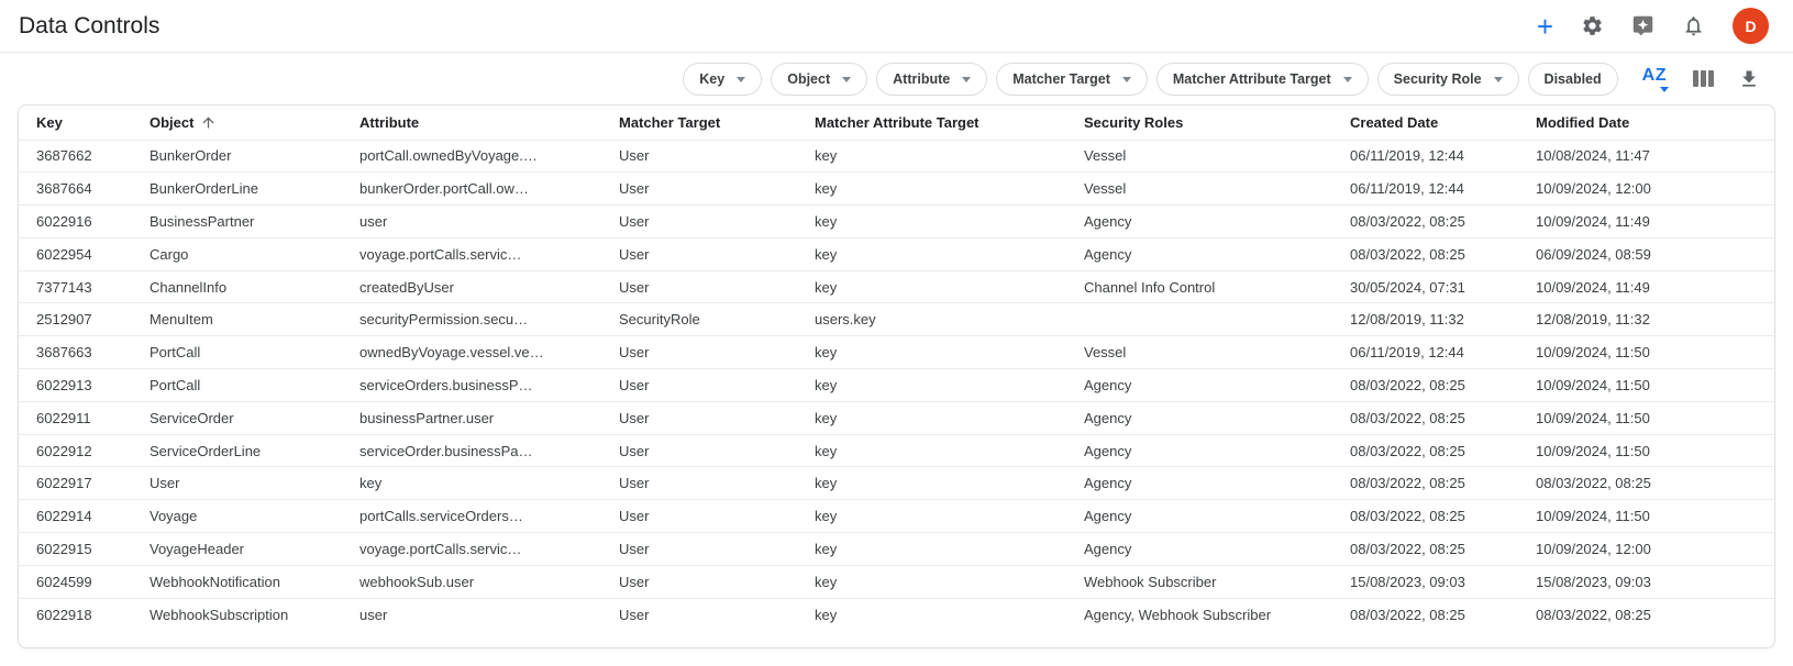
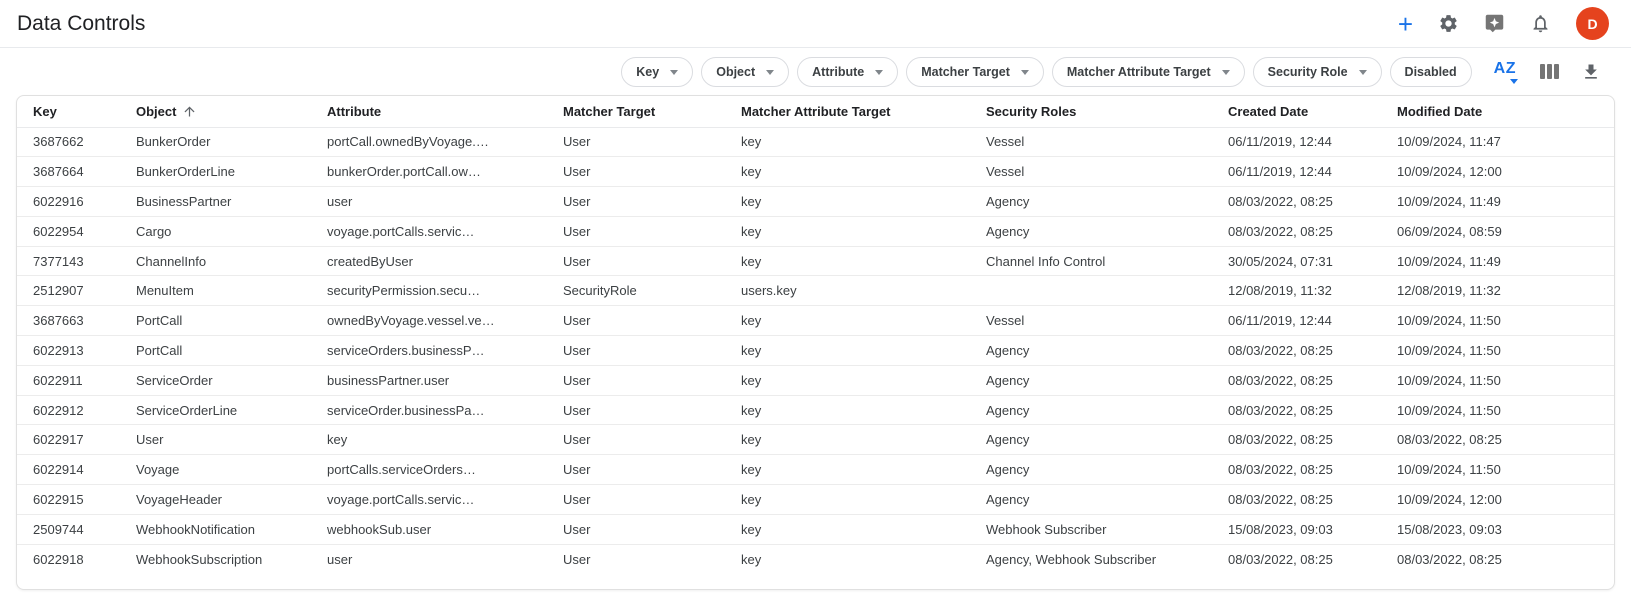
  Data Controls
  +
  D
  Key
  Object
  Attribute
  Matcher Target
  Matcher Attribute Target
  Security Role
  Disabled
  A
  Z
  Key	Object	Attribute	Matcher Target	Matcher Attribute Target	Security Roles	Created Date	Modified Date
- 3687662	BunkerOrder	portCall.ownedByVoyage.…	User	key	Vessel	06/11/2019, 12:44	10/08/2024, 11:47
+ 3687662	BunkerOrder	portCall.ownedByVoyage.…	User	key	Vessel	06/11/2019, 12:44	10/09/2024, 11:47
  3687664	BunkerOrderLine	bunkerOrder.portCall.ow…	User	key	Vessel	06/11/2019, 12:44	10/09/2024, 12:00
  6022916	BusinessPartner	user	User	key	Agency	08/03/2022, 08:25	10/09/2024, 11:49
  6022954	Cargo	voyage.portCalls.servic…	User	key	Agency	08/03/2022, 08:25	06/09/2024, 08:59
  7377143	ChannelInfo	createdByUser	User	key	Channel Info Control	30/05/2024, 07:31	10/09/2024, 11:49
  2512907	MenuItem	securityPermission.secu…	SecurityRole	users.key		12/08/2019, 11:32	12/08/2019, 11:32
  3687663	PortCall	ownedByVoyage.vessel.ve…	User	key	Vessel	06/11/2019, 12:44	10/09/2024, 11:50
  6022913	PortCall	serviceOrders.businessP…	User	key	Agency	08/03/2022, 08:25	10/09/2024, 11:50
  6022911	ServiceOrder	businessPartner.user	User	key	Agency	08/03/2022, 08:25	10/09/2024, 11:50
  6022912	ServiceOrderLine	serviceOrder.businessPa…	User	key	Agency	08/03/2022, 08:25	10/09/2024, 11:50
  6022917	User	key	User	key	Agency	08/03/2022, 08:25	08/03/2022, 08:25
  6022914	Voyage	portCalls.serviceOrders…	User	key	Agency	08/03/2022, 08:25	10/09/2024, 11:50
  6022915	VoyageHeader	voyage.portCalls.servic…	User	key	Agency	08/03/2022, 08:25	10/09/2024, 12:00
- 6024599	WebhookNotification	webhookSub.user	User	key	Webhook Subscriber	15/08/2023, 09:03	15/08/2023, 09:03
+ 2509744	WebhookNotification	webhookSub.user	User	key	Webhook Subscriber	15/08/2023, 09:03	15/08/2023, 09:03
  6022918	WebhookSubscription	user	User	key	Agency, Webhook Subscriber	08/03/2022, 08:25	08/03/2022, 08:25
